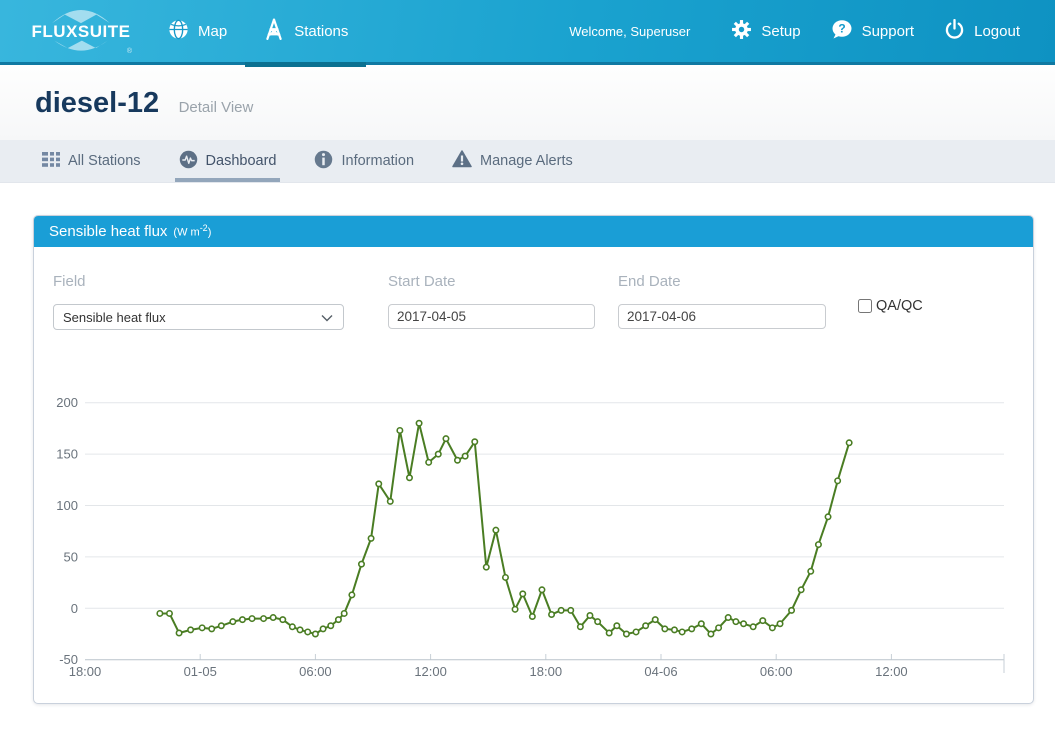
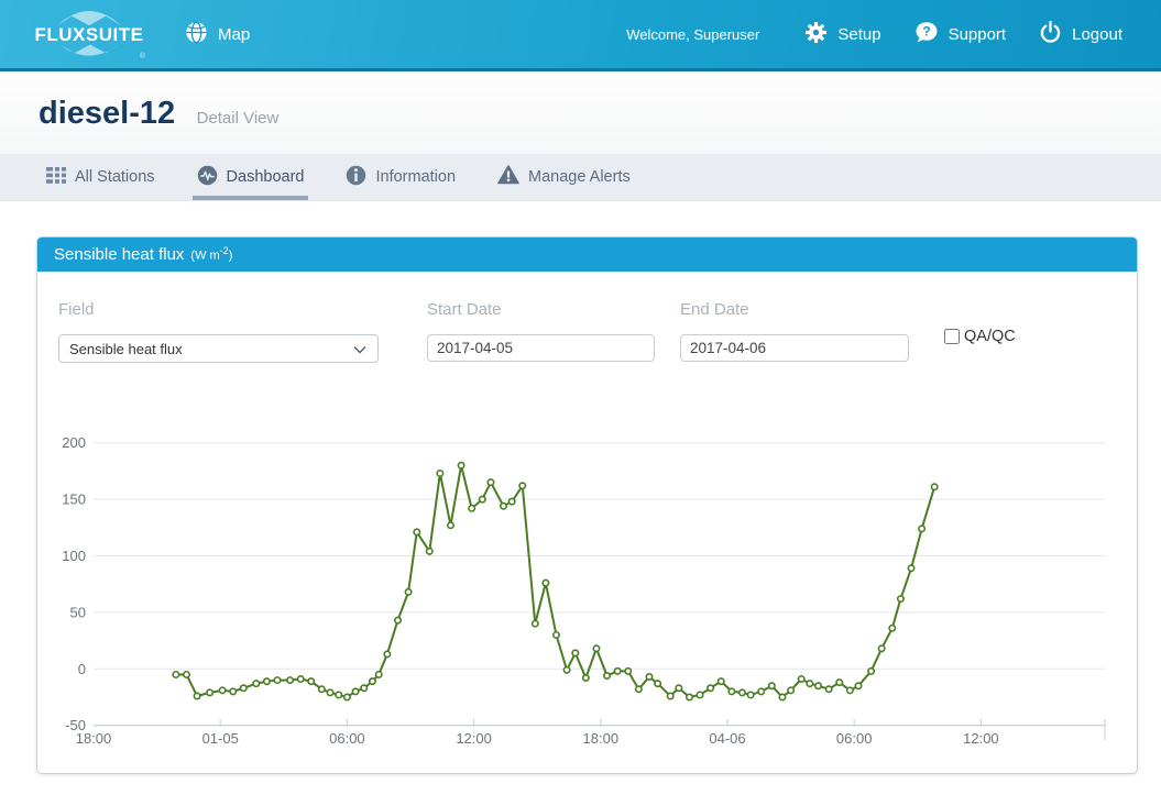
  FLUXSUITE
  Map
- Stations
  Welcome, Superuser
  Setup
  ?
  Support
  Logout
  diesel-12 Detail View
  All Stations
  Dashboard
  Information
  Manage Alerts
  Sensible heat flux
  (W m-2)
  Field
  Start Date
  End Date
  Sensible heat flux
  2017-04-05
  2017-04-06
  QA/QC
  200
  150
  100
  50
  0
  -50
  18:00
  01-05
  06:00
  12:00
  18:00
  04-06
  06:00
  12:00
